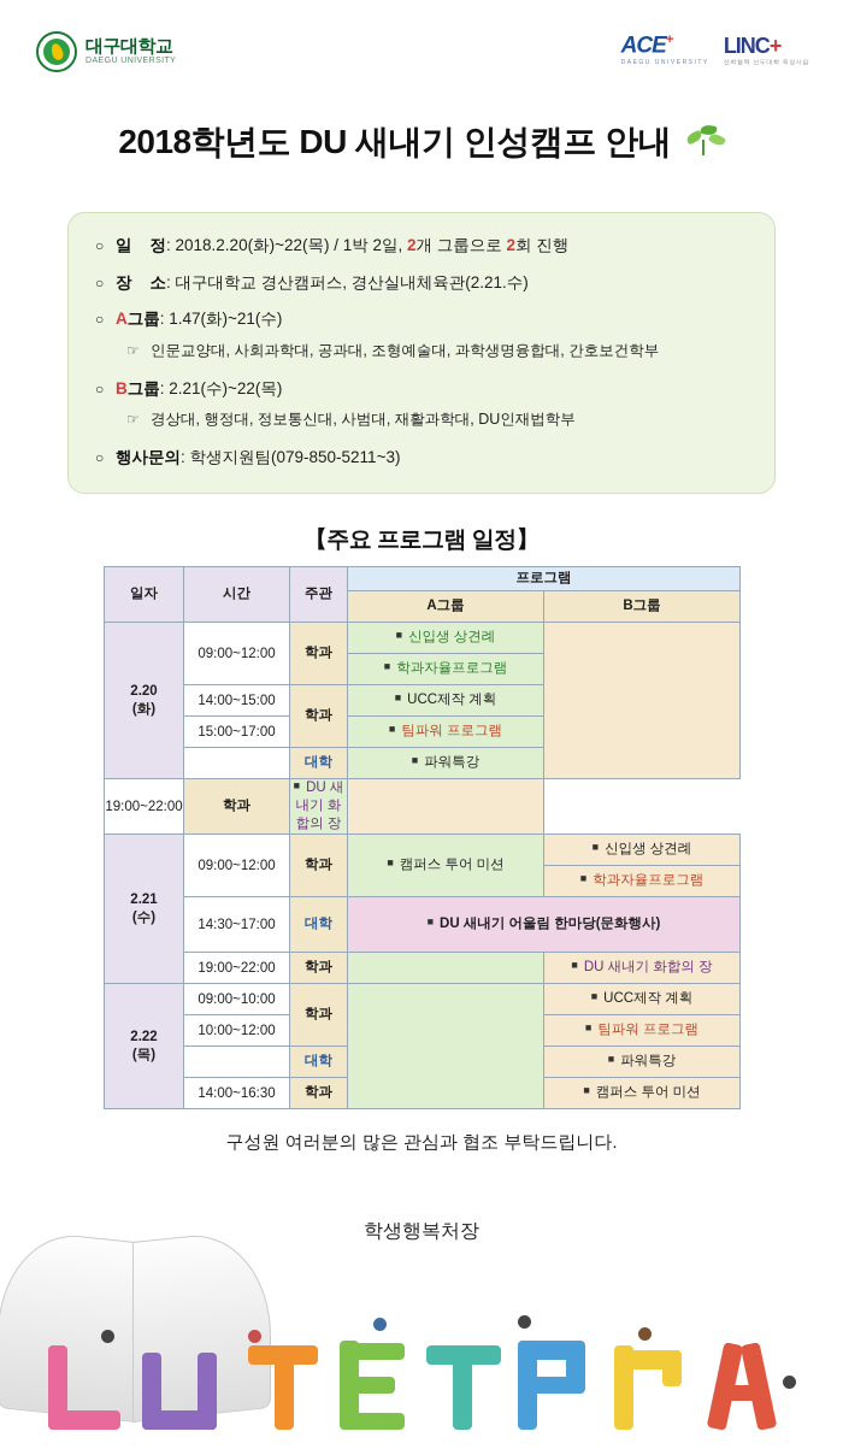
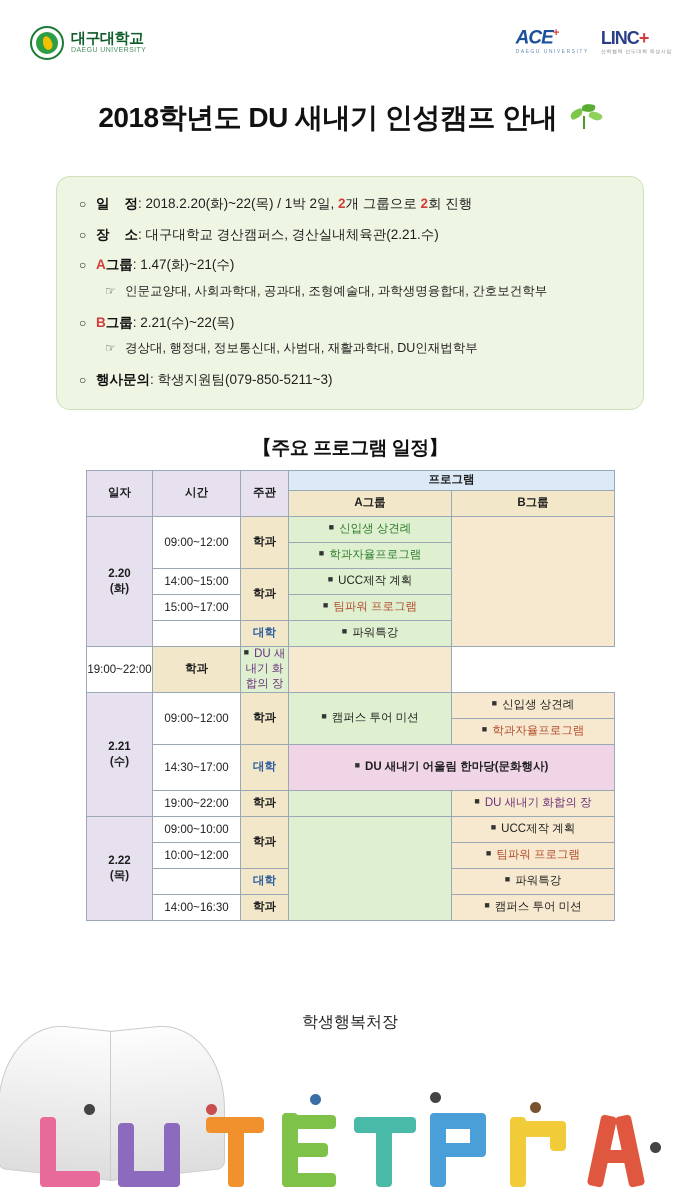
  대구대학교
  ACE+
  LINC+
  2018학년도 DU 새내기 인성캠프 안내
  ○
  일 정
  : 2018.2.20(화)~22(목) / 1박 2일, 2개 그룹으로 2회 진행
  ○
  장 소
  : 대구대학교 경산캠퍼스, 경산실내체육관(2.21.수)
  ○
  A그룹
  : 1.47(화)~21(수)
  ☞
  인문교양대, 사회과학대, 공과대, 조형예술대, 과학생명융합대, 간호보건학부
  ○
  B그룹
  : 2.21(수)~22(목)
  ☞
  경상대, 행정대, 정보통신대, 사범대, 재활과학대, DU인재법학부
  ○
  행사문의
  : 학생지원팀(079-850-5211~3)
  【주요 프로그램 일정】
  일자	시간	주관	프로그램
  A그룹	B그룹
  2.20(화)	09:00~12:00	학과	■ 신입생 상견례
  ■ 학과자율프로그램
  14:00~15:00	학과	■ UCC제작 계획
  15:00~17:00	■ 팀파워 프로그램
  	대학	■ 파워특강
  19:00~22:00	학과	■ DU 새내기 화합의 장
  2.21(수)	09:00~12:00	학과	■ 캠퍼스 투어 미션	■ 신입생 상견례
  ■ 학과자율프로그램
  14:30~17:00	대학	■ DU 새내기 어울림 한마당(문화행사)
  19:00~22:00	학과		■ DU 새내기 화합의 장
  2.22(목)	09:00~10:00	학과		■ UCC제작 계획
  10:00~12:00	■ 팀파워 프로그램
  	대학	■ 파워특강
  14:00~16:30	학과	■ 캠퍼스 투어 미션
- 구성원 여러분의 많은 관심과 협조 부탁드립니다.
  학생행복처장
